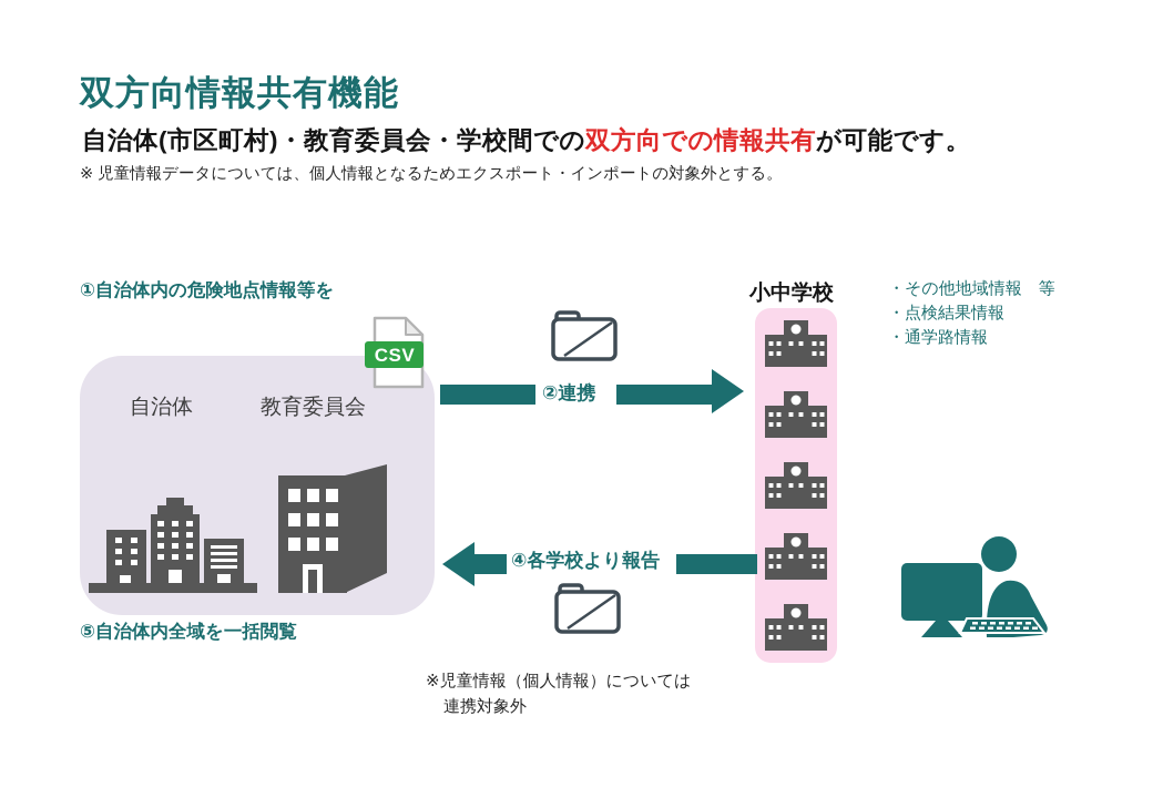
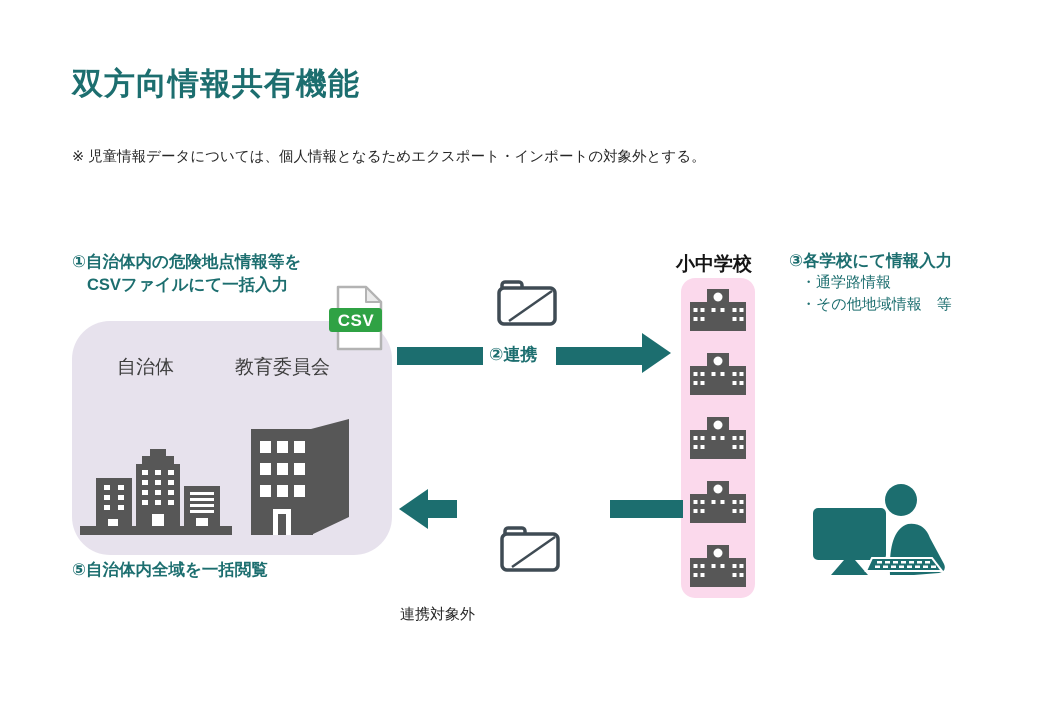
  双方向情報共有機能
- 自治体(市区町村)・教育委員会・学校間での双方向での情報共有が可能です。
  ※ 児童情報データについては、個人情報となるためエクスポート・インポートの対象外とする。
  ①自治体内の危険地点情報等を
+ CSVファイルにて一括入力
  自治体
  教育委員会
  CSV
  ②連携
  小中学校
+ ③各学校にて情報入力
- ・その他地域情報 等
+ ・通学路情報
- ・点検結果情報
- ・通学路情報
+ ・その他地域情報 等
- ④各学校より報告
  ⑤自治体内全域を一括閲覧
- ※児童情報（個人情報）については
  連携対象外
